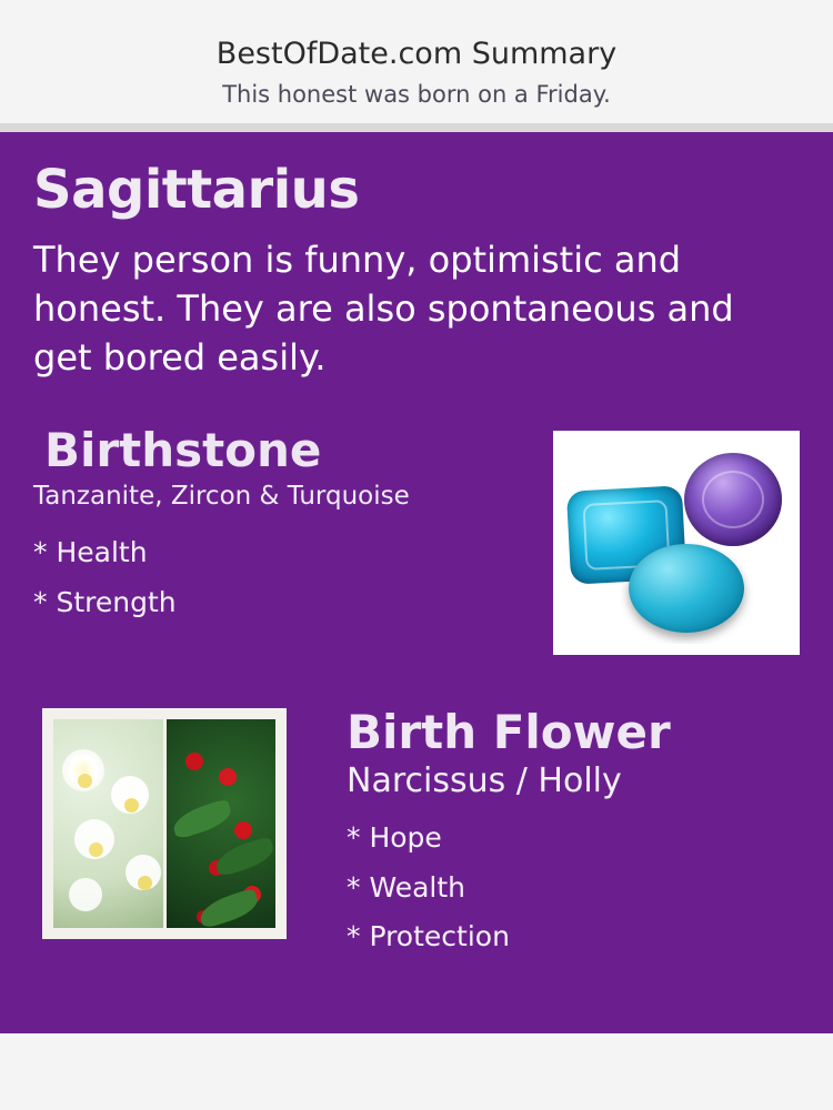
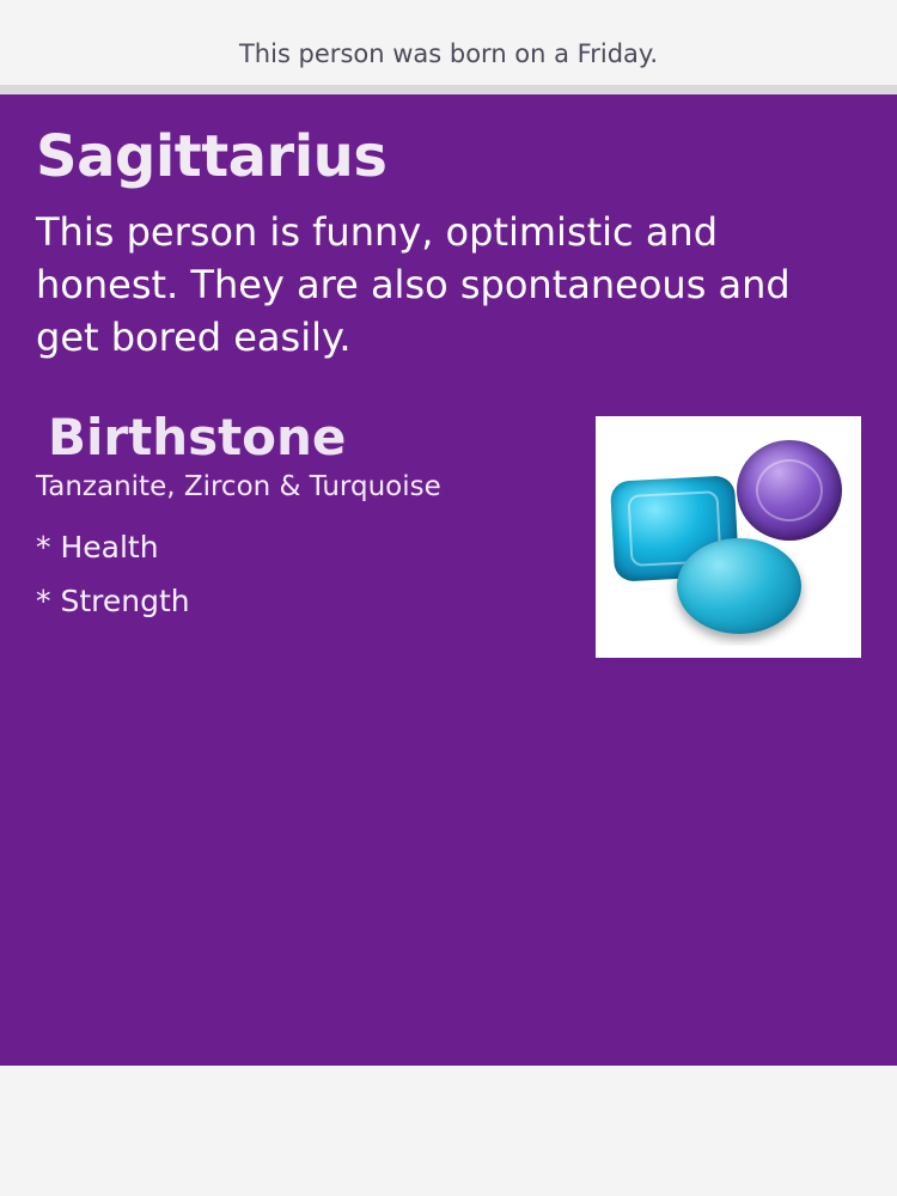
- BestOfDate.com Summary
- This honest was born on a Friday.
+ This person was born on a Friday.
  Sagittarius
- They person is funny, optimistic and honest. They are also spontaneous and get bored easily.
+ This person is funny, optimistic and honest. They are also spontaneous and get bored easily.
  Birthstone
  Tanzanite, Zircon & Turquoise
  * Health
  * Strength
- Birth Flower
- Narcissus / Holly
- * Hope
- * Wealth
- * Protection
